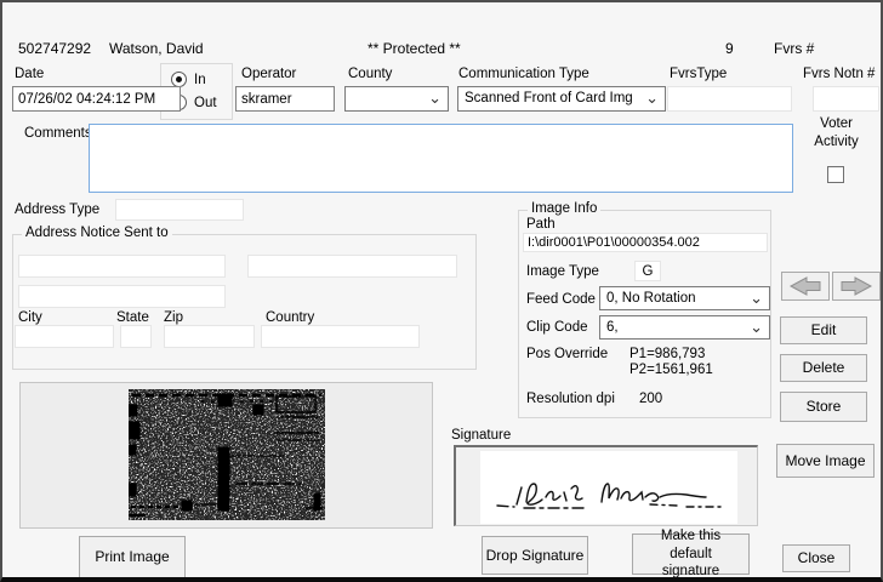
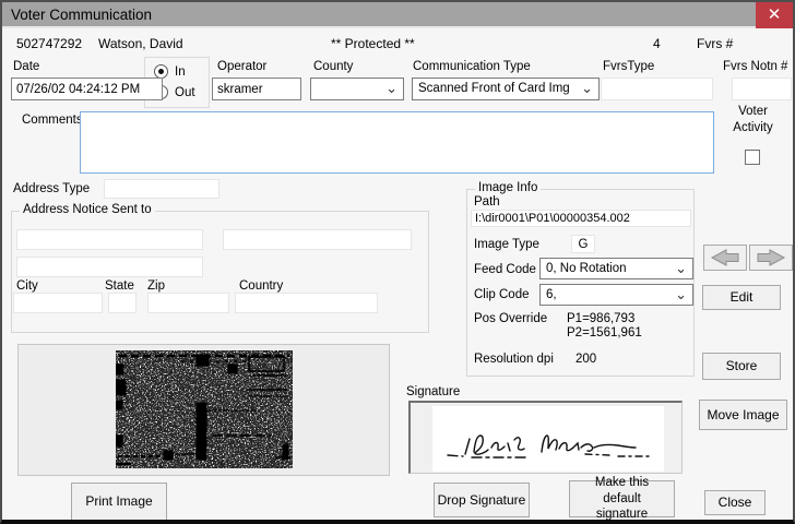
+ Voter Communication
+ ✕
  502747292
  Watson, David
  ** Protected **
- 9
+ 4
  Fvrs #
  Date
  Operator
  County
  Communication Type
  FvrsType
  Fvrs Notn #
  In
  Out
  07/26/02 04:24:12 PM
  skramer
  ⌄
  Scanned Front of Card Img
  ⌄
  Comment
  Voter
  Activity
  Address Type
  Address Notice Sent to
  City
  State
  Zip
  Country
  Image Info
  Path
  I:\dir0001\P01\00000354.002
  Image Type
  G
  Feed Code
  0, No Rotation
  ⌄
  Clip Code
  6,
  ⌄
  Pos Override
  P1=986,793
  P2=1561,961
  Resolution dpi
  200
  Edit
- Delete
  Store
  Move Image
  Signature
  Print Image
  Drop Signature
  Make this default signature
  Close
